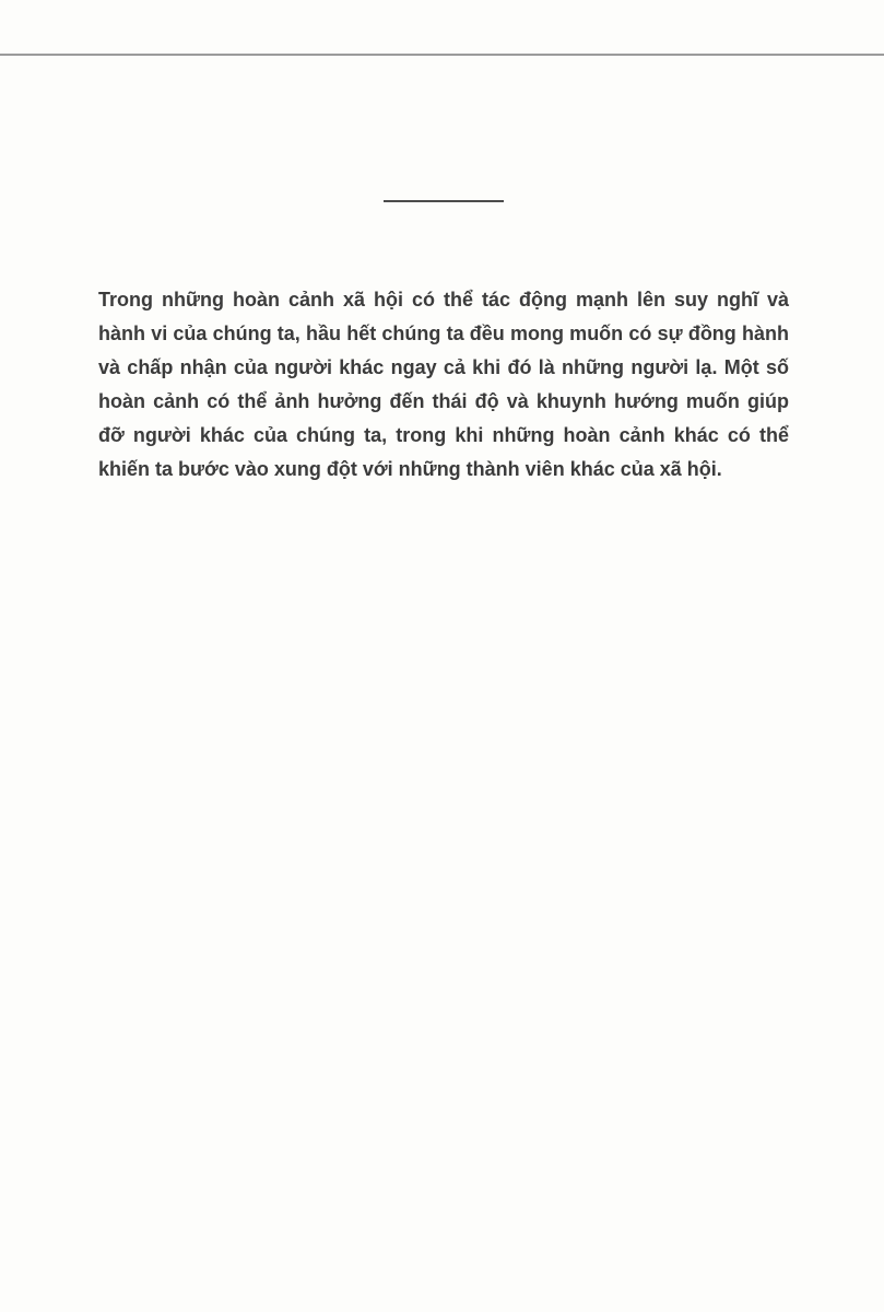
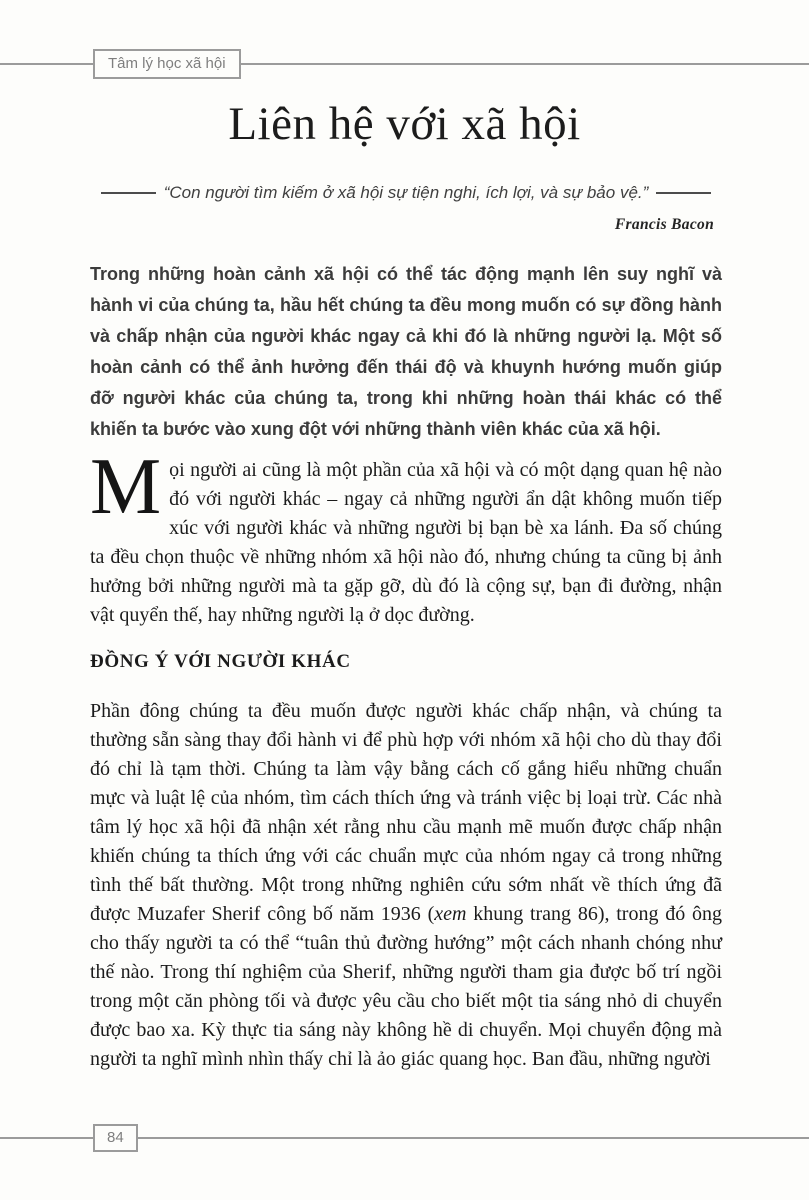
+ Tâm lý học xã hội
+ Liên hệ với xã hội
+ “Con người tìm kiếm ở xã hội sự tiện nghi, ích lợi, và sự bảo vệ.”
+ Francis Bacon
- Trong những hoàn cảnh xã hội có thể tác động mạnh lên suy nghĩ và hành vi của chúng ta, hầu hết chúng ta đều mong muốn có sự đồng hành và chấp nhận của người khác ngay cả khi đó là những người lạ. Một số hoàn cảnh có thể ảnh hưởng đến thái độ và khuynh hướng muốn giúp đỡ người khác của chúng ta, trong khi những hoàn cảnh khác có thể khiến ta bước vào xung đột với những thành viên khác của xã hội.
+ Trong những hoàn cảnh xã hội có thể tác động mạnh lên suy nghĩ và hành vi của chúng ta, hầu hết chúng ta đều mong muốn có sự đồng hành và chấp nhận của người khác ngay cả khi đó là những người lạ. Một số hoàn cảnh có thể ảnh hưởng đến thái độ và khuynh hướng muốn giúp đỡ người khác của chúng ta, trong khi những hoàn thái khác có thể khiến ta bước vào xung đột với những thành viên khác của xã hội.
+ M
+ ọi người ai cũng là một phần của xã hội và có một dạng quan hệ nào đó với người khác – ngay cả những người ẩn dật không muốn tiếp xúc với người khác và những người bị bạn bè xa lánh. Đa số chúng ta đều chọn thuộc về những nhóm xã hội nào đó, nhưng chúng ta cũng bị ảnh hưởng bởi những người mà ta gặp gỡ, dù đó là cộng sự, bạn đi đường, nhận vật quyển thế, hay những người lạ ở dọc đường.
+ ĐỒNG Ý VỚI NGƯỜI KHÁC
+ Phần đông chúng ta đều muốn được người khác chấp nhận, và chúng ta thường sẵn sàng thay đổi hành vi để phù hợp với nhóm xã hội cho dù thay đổi đó chỉ là tạm thời. Chúng ta làm vậy bằng cách cố gắng hiểu những chuẩn mực và luật lệ của nhóm, tìm cách thích ứng và tránh việc bị loại trừ. Các nhà tâm lý học xã hội đã nhận xét rằng nhu cầu mạnh mẽ muốn được chấp nhận khiến chúng ta thích ứng với các chuẩn mực của nhóm ngay cả trong những tình thế bất thường. Một trong những nghiên cứu sớm nhất về thích ứng đã được Muzafer Sherif công bố năm 1936 (xem khung trang 86), trong đó ông cho thấy người ta có thể “tuân thủ đường hướng” một cách nhanh chóng như thế nào. Trong thí nghiệm của Sherif, những người tham gia được bố trí ngồi trong một căn phòng tối và được yêu cầu cho biết một tia sáng nhỏ di chuyển được bao xa. Kỳ thực tia sáng này không hề di chuyển. Mọi chuyển động mà người ta nghĩ mình nhìn thấy chỉ là ảo giác quang học. Ban đầu, những người
+ 84
